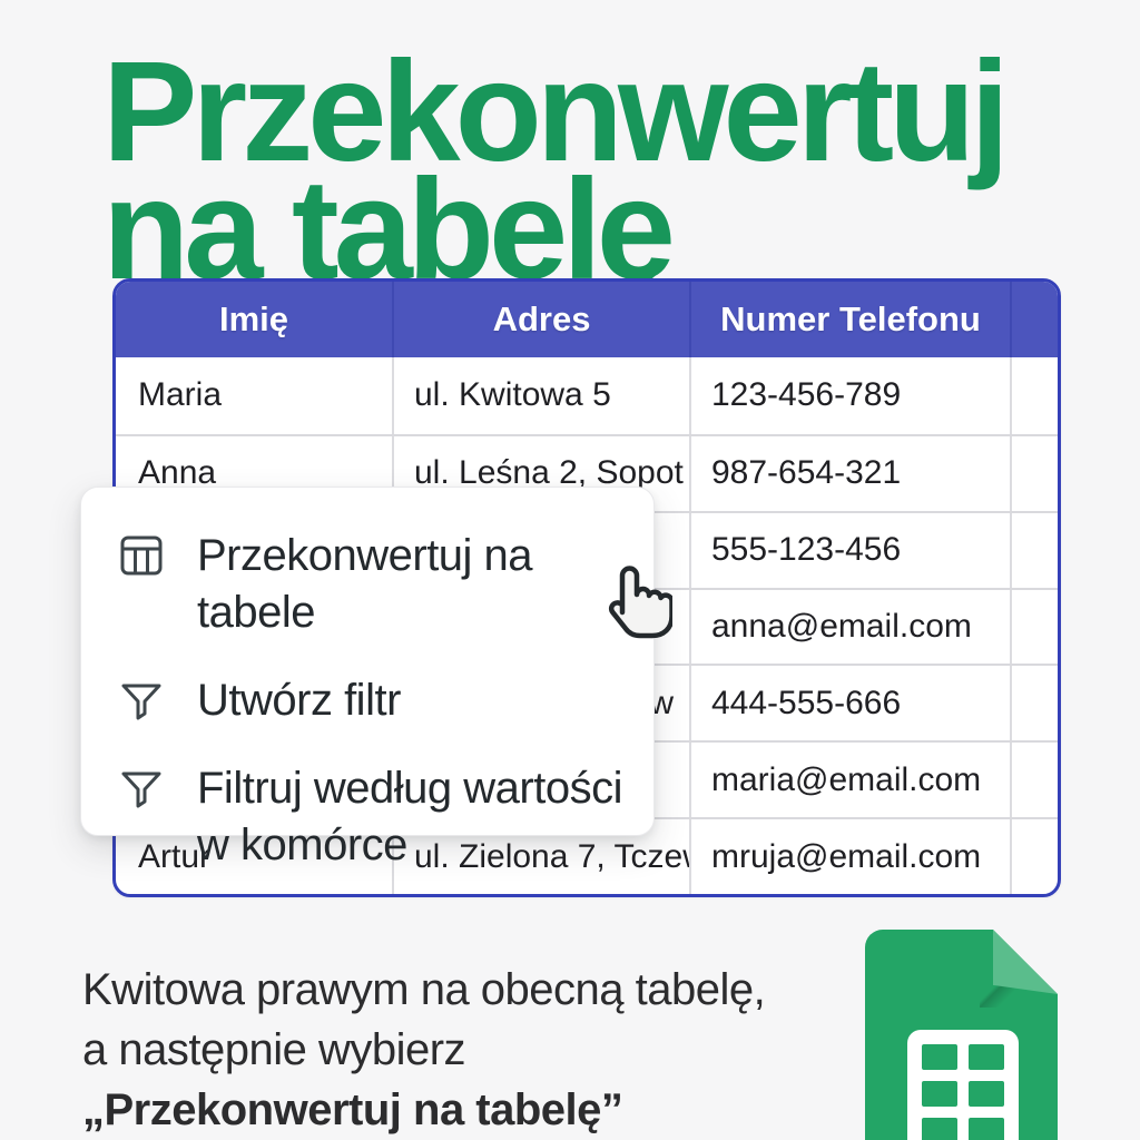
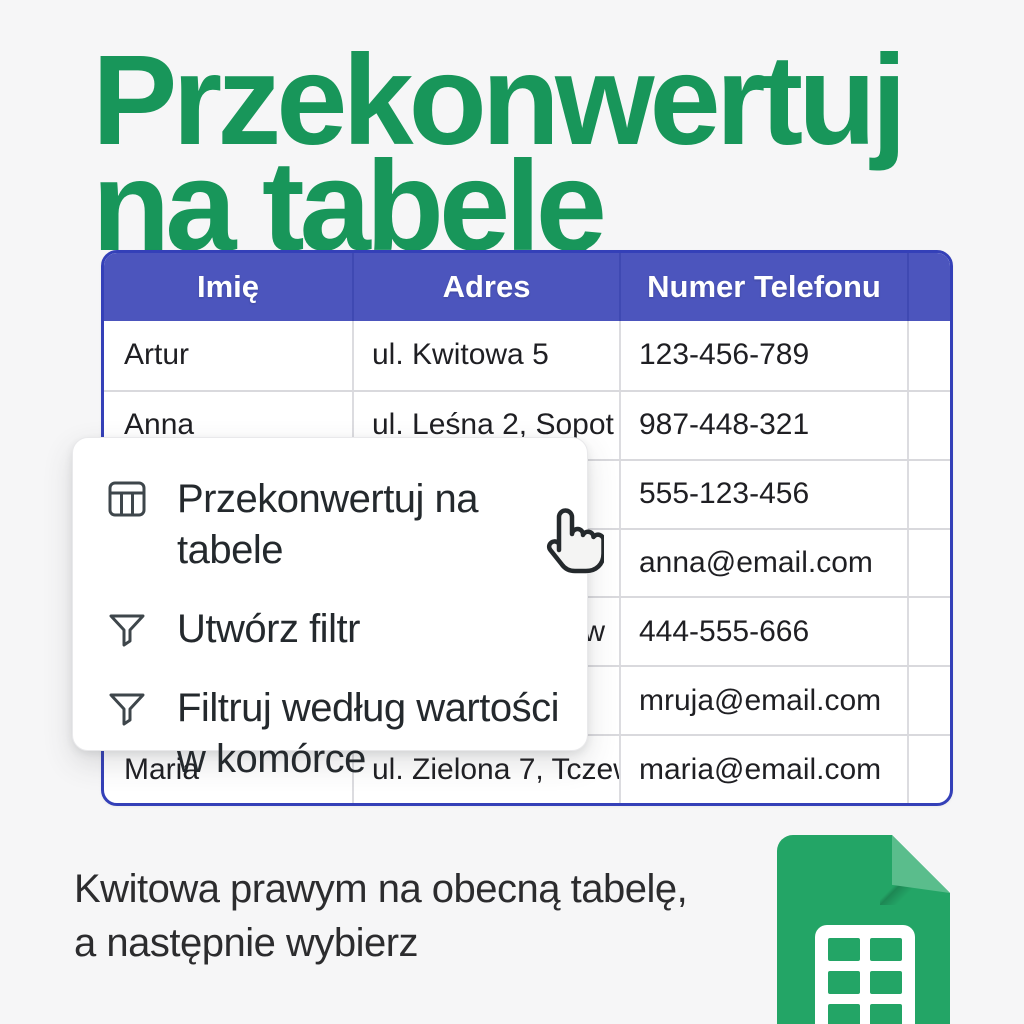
  Przekonwertuj
  na tabelę
  Imię
  Adres
  Numer Telefonu
- Maria
+ Artur
  ul. Kwitowa 5
  123-456-789
  Anna
  ul. Leśna 2, Sopot
- 987-654-321
+ 987-448-321
  555-123-456
  anna@email.com
  w
  444-555-666
- maria@email.com
+ mruja@email.com
- Artur
+ Maria
  ul. Zielona 7, Tcze
- mruja@email.com
+ maria@email.com
  Przekonwertuj na tabele
  Utwórz filtr
  Filtruj według wartości w komórce
  Kwitowa prawym na obecną tabelę,
  a następnie wybierz
- „Przekonwertuj na tabelę”
